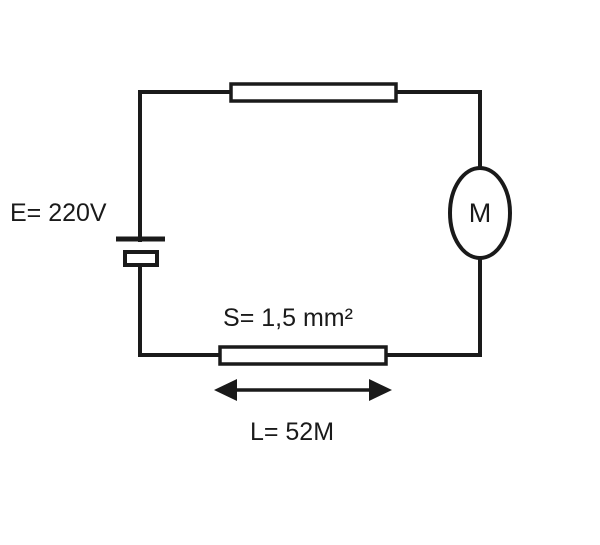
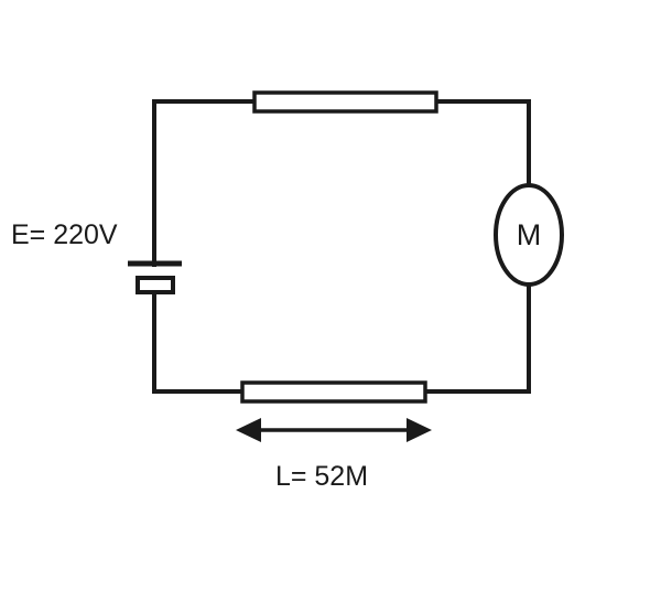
  M
  E= 220V
- S= 1,5 mm²
  L= 52M
